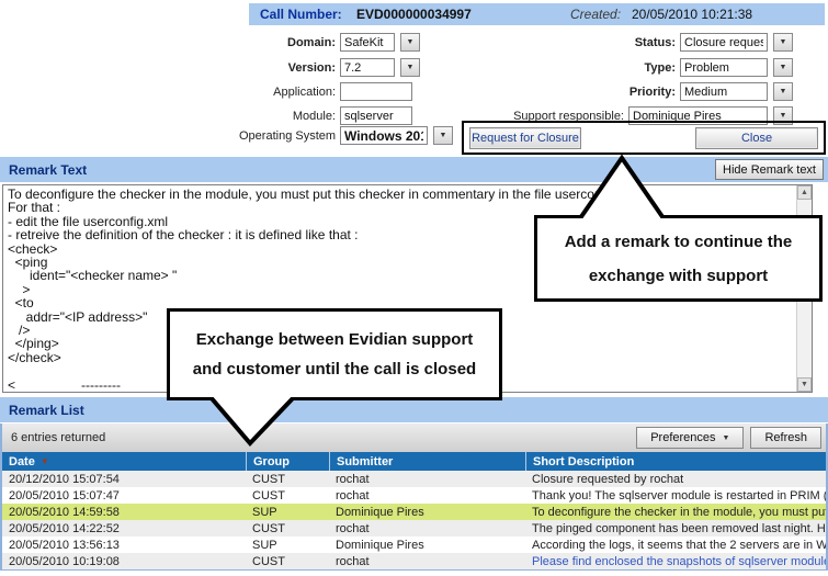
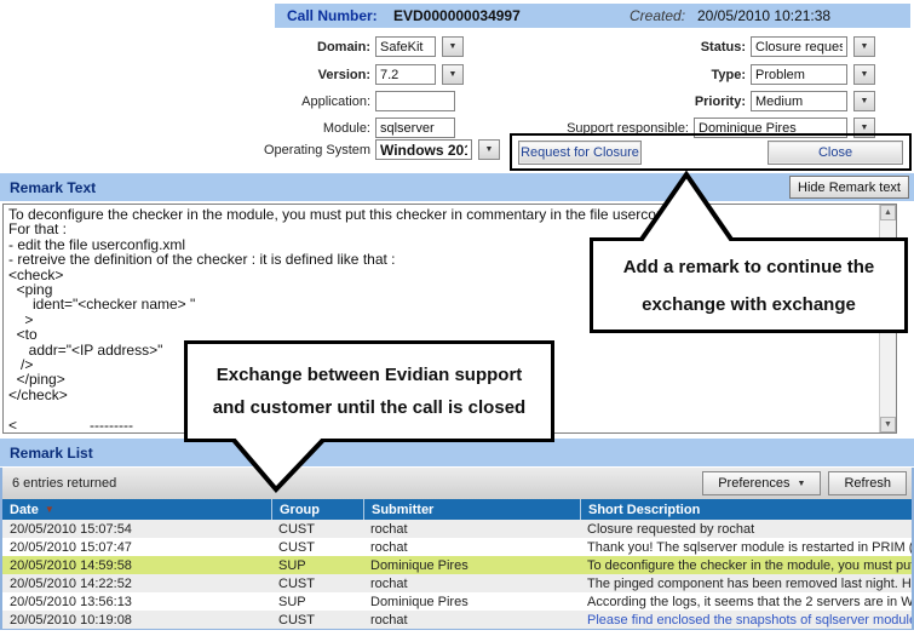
  Call Number:
  EVD000000034997
  Created:
  20/05/2010 10:21:38
  Domain:
  SafeKit
  Version:
  7.2
  Application:
  Module:
  sqlserver
  Operating System
  Windows 20
  Status:
  Closure reques
  Type:
  Problem
  Priority:
  Medium
  Support responsible:
  Dominique Pires
  Request for Closure
  Close
  Remark Text
  Hide Remark text
  To deconfigure the checker in the module, you must put this checker in commentary in the file userco
  For that :
  - edit the file userconfig.xml
  - retreive the definition of the checker : it is defined like that :
  <check>
  <ping
  ident="<checker name> "
  >
  <to
  addr="<IP address>"
  />
  </ping>
  </check>
  < ---------
- Add a remark to continue the exchange with support
+ Add a remark to continue the exchange with exchange
  Exchange between Evidian support and customer until the call is closed
  Remark List
  6 entries returned
  Preferences
  Refresh
  Date
  ▼
  Group
  Submitter
  Short Description
- 20/12/2010 15:07:54
+ 20/05/2010 15:07:54
  CUST
  rochat
  Closure requested by rochat
  20/05/2010 15:07:47
  CUST
  rochat
  20/05/2010 14:59:58
  SUP
  Dominique Pires
  20/05/2010 14:22:52
  CUST
  rochat
  20/05/2010 13:56:13
  SUP
  Dominique Pires
  20/05/2010 10:19:08
  CUST
  rochat
  Please find enclosed the snapshots of sqlserver modul
